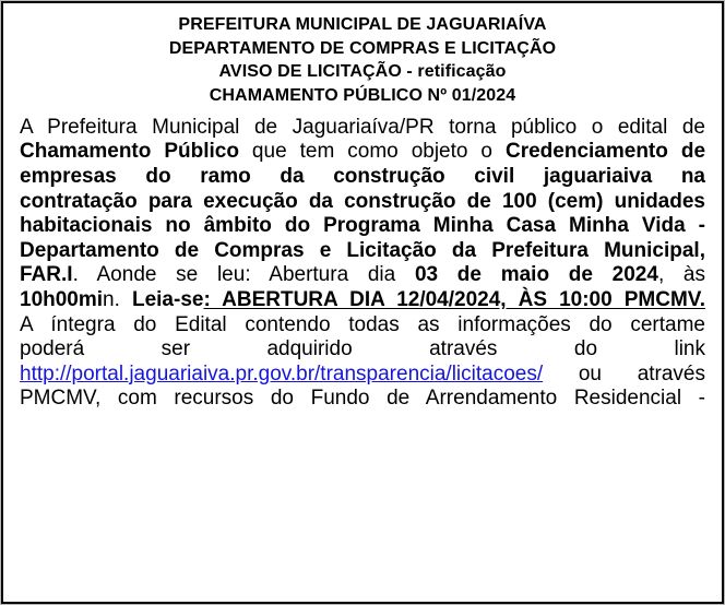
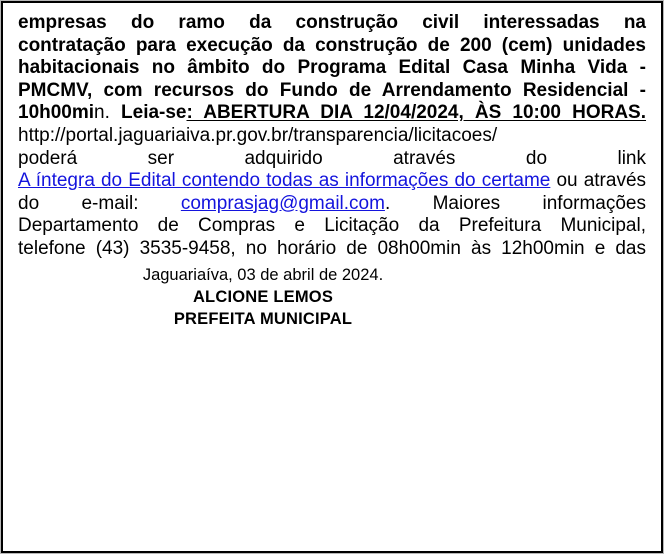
- PREFEITURA MUNICIPAL DE JAGUARIAÍVA
- DEPARTAMENTO DE COMPRAS E LICITAÇÃO
- AVISO DE LICITAÇÃO - retificação
- CHAMAMENTO PÚBLICO Nº 01/2024
- A Prefeitura Municipal de Jaguariaíva/PR torna público o edital de
- Chamamento Público que tem como objeto o Credenciamento de
- empresas do ramo da construção civil jaguariaiva na
+ empresas do ramo da construção civil interessadas na
- contratação para execução da construção de 100 (cem) unidades
+ contratação para execução da construção de 200 (cem) unidades
- habitacionais no âmbito do Programa Minha Casa Minha Vida -
+ habitacionais no âmbito do Programa Edital Casa Minha Vida -
- Departamento de Compras e Licitação da Prefeitura Municipal,
+ PMCMV, com recursos do Fundo de Arrendamento Residencial -
- FAR.I. Aonde se leu: Abertura dia 03 de maio de 2024, às
- 10h00min. Leia-se: ABERTURA DIA 12/04/2024, ÀS 10:00 PMCMV.
+ 10h00min. Leia-se: ABERTURA DIA 12/04/2024, ÀS 10:00 HORAS.
- A íntegra do Edital contendo todas as informações do certame
+ http://portal.jaguariaiva.pr.gov.br/transparencia/licitacoes/
  poderá ser adquirido através do link
- http://portal.jaguariaiva.pr.gov.br/transparencia/licitacoes/ ou através
+ A íntegra do Edital contendo todas as informações do certame ou através
+ do e-mail: comprasjag@gmail.com. Maiores informações
- PMCMV, com recursos do Fundo de Arrendamento Residencial -
+ Departamento de Compras e Licitação da Prefeitura Municipal,
+ telefone (43) 3535-9458, no horário de 08h00min às 12h00min e das
+ Jaguariaíva, 03 de abril de 2024.
+ ALCIONE LEMOS
+ PREFEITA MUNICIPAL
